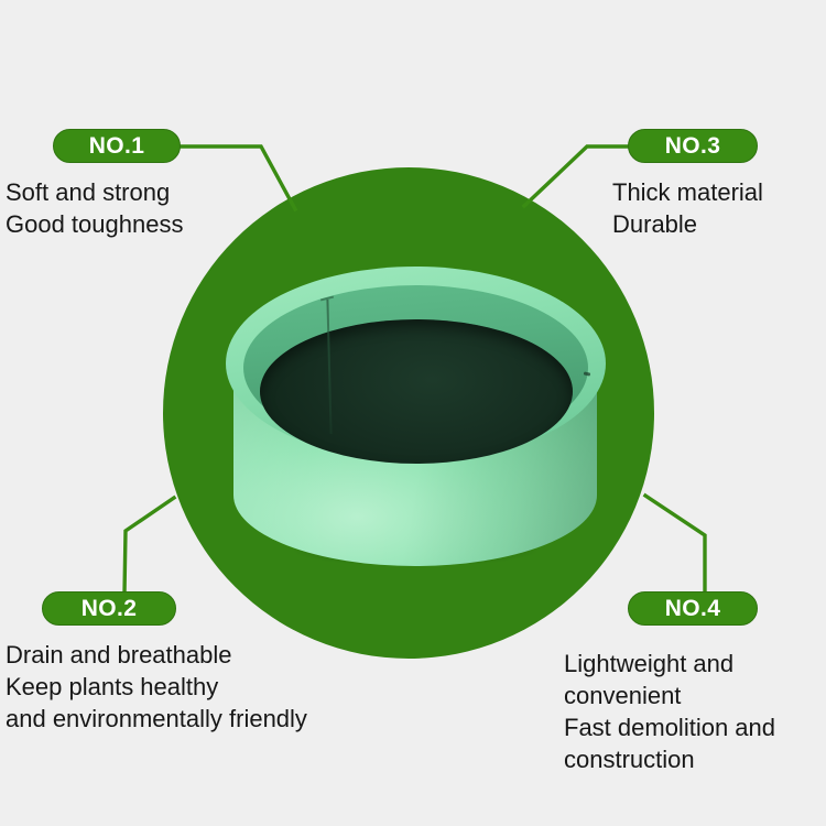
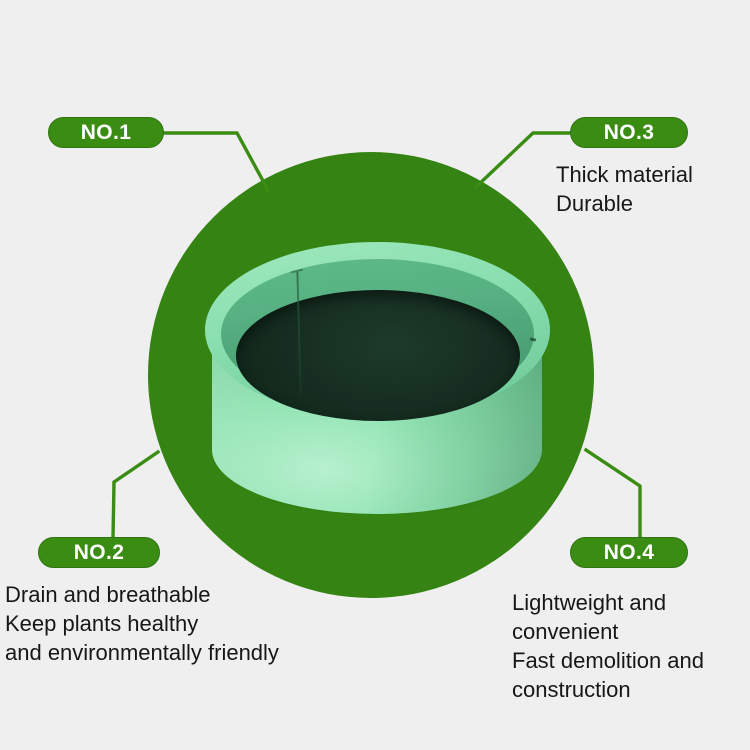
  NO.1
- Soft and strong
- Good toughness
  NO.3
  Thick material
  Durable
  NO.2
  Drain and breathable
  Keep plants healthy
  and environmentally friendly
  NO.4
  Lightweight and
  convenient
  Fast demolition and
  construction
